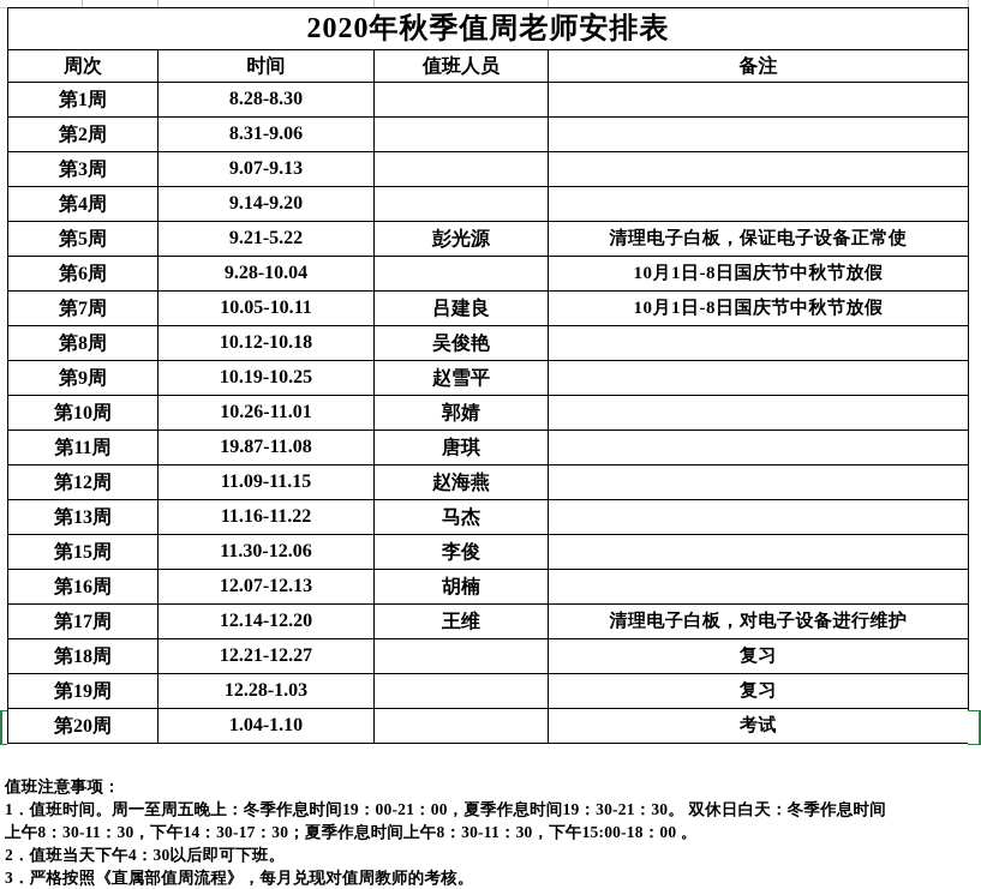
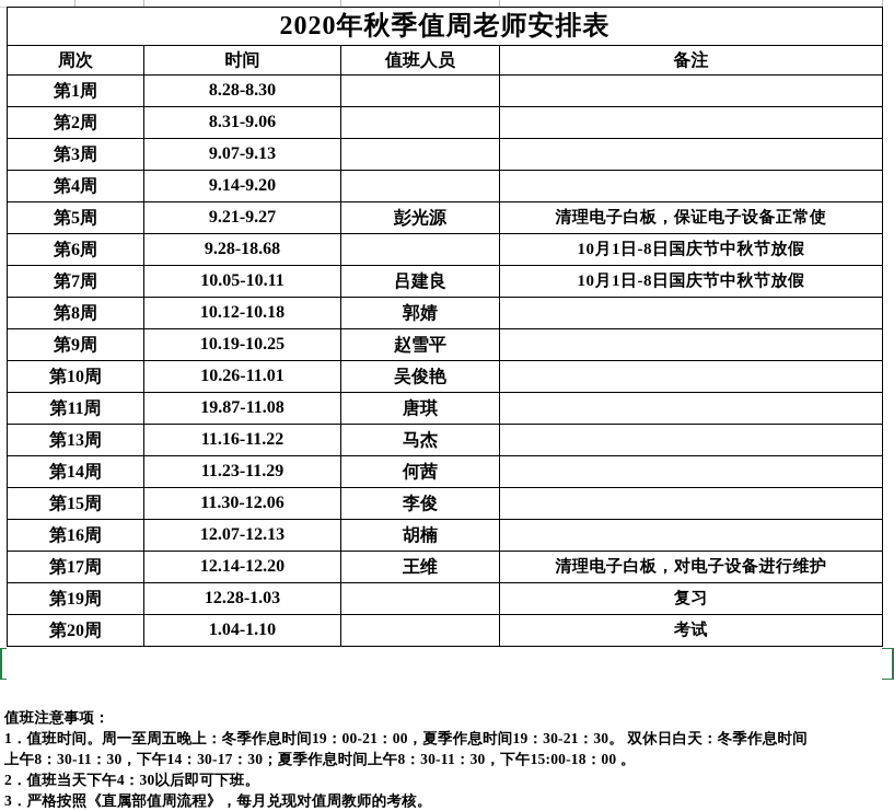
  2020年秋季值周老师安排表
  周次	时间	值班人员	备注
  第1周	8.28-8.30
  第2周	8.31-9.06
  第3周	9.07-9.13
  第4周	9.14-9.20
- 第5周	9.21-5.22	彭光源	清理电子白板，保证电子设备正常使
+ 第5周	9.21-9.27	彭光源	清理电子白板，保证电子设备正常使
- 第6周	9.28-10.04		10月1日-8日国庆节中秋节放假
+ 第6周	9.28-18.68		10月1日-8日国庆节中秋节放假
  第7周	10.05-10.11	吕建良	10月1日-8日国庆节中秋节放假
- 第8周	10.12-10.18	吴俊艳
+ 第8周	10.12-10.18	郭婧
  第9周	10.19-10.25	赵雪平
- 第10周	10.26-11.01	郭婧
+ 第10周	10.26-11.01	吴俊艳
  第11周	19.87-11.08	唐琪
- 第12周	11.09-11.15	赵海燕
  第13周	11.16-11.22	马杰
+ 第14周	11.23-11.29	何茜
  第15周	11.30-12.06	李俊
  第16周	12.07-12.13	胡楠
  第17周	12.14-12.20	王维	清理电子白板，对电子设备进行维护
- 第18周	12.21-12.27		复习
  第19周	12.28-1.03		复习
  第20周	1.04-1.10		考试
  值班注意事项：
  1．值班时间。周一至周五晚上：冬季作息时间19：00-21：00，夏季作息时间19：30-21：30。 双休日白天：冬季作息时间
  上午8：30-11：30，下午14：30-17：30；夏季作息时间上午8：30-11：30，下午15:00-18：00 。
  2．值班当天下午4：30以后即可下班。
  3．严格按照《直属部值周流程》，每月兑现对值周教师的考核。
